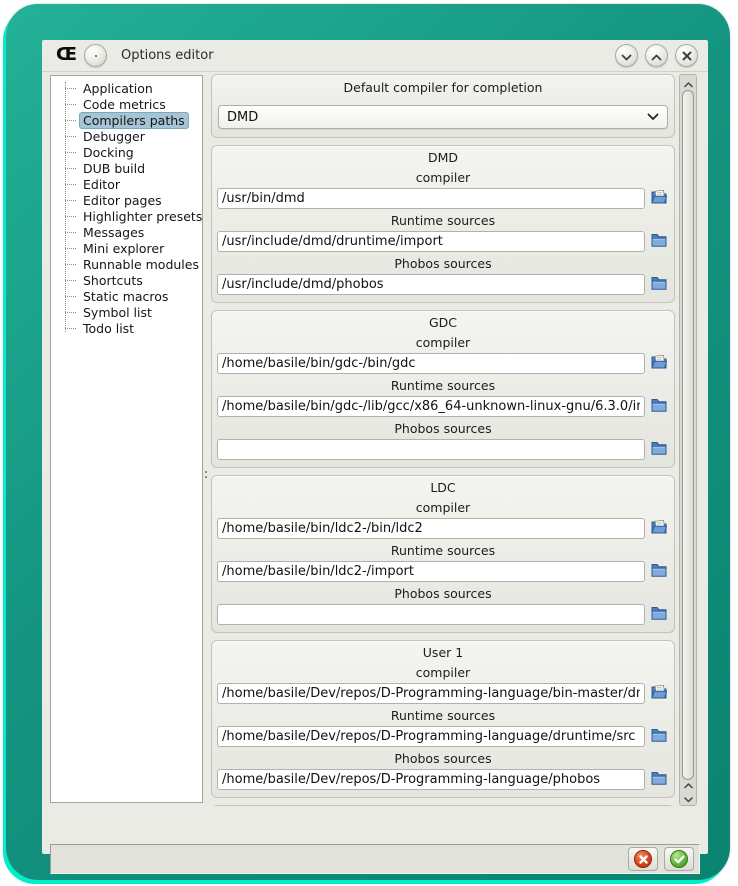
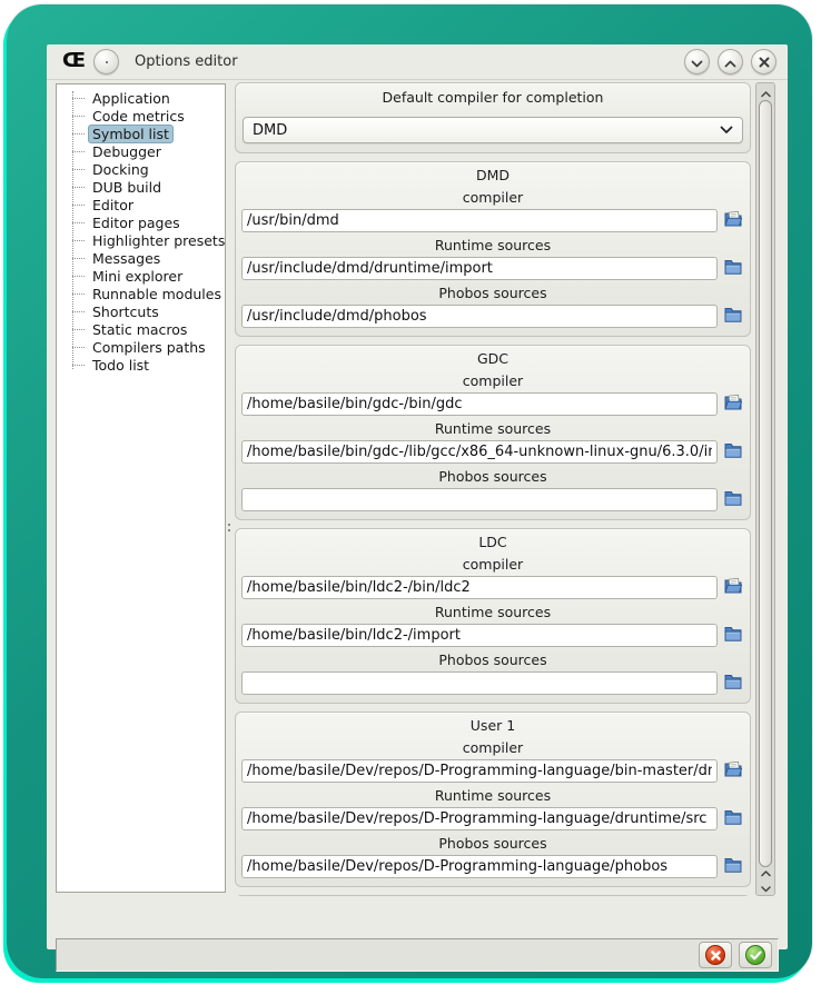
  Œ
  Options editor
  Application
  Code metrics
- Compilers paths
+ Symbol list
  Debugger
  Docking
  DUB build
  Editor
  Editor pages
  Highlighter presets
  Messages
  Mini explorer
  Runnable modules
  Shortcuts
  Static macros
- Symbol list
+ Compilers paths
  Todo list
  Default compiler for completion
  DMD
  DMD
  compiler
  /usr/bin/dmd
  Runtime sources
  /usr/include/dmd/druntime/import
  Phobos sources
  /usr/include/dmd/phobos
  GDC
  compiler
  /home/basile/bin/gdc-/bin/gdc
  Runtime sources
  /home/basile/bin/gdc-/lib/gcc/x86_64-unknown-linux-gnu/6.3.0/i
  Phobos sources
  LDC
  compiler
  /home/basile/bin/ldc2-/bin/ldc2
  Runtime sources
  /home/basile/bin/ldc2-/import
  Phobos sources
  User 1
  compiler
  /home/basile/Dev/repos/D-Programming-language/bin-master/d
  Runtime sources
  /home/basile/Dev/repos/D-Programming-language/druntime/src
  Phobos sources
  /home/basile/Dev/repos/D-Programming-language/phobos
